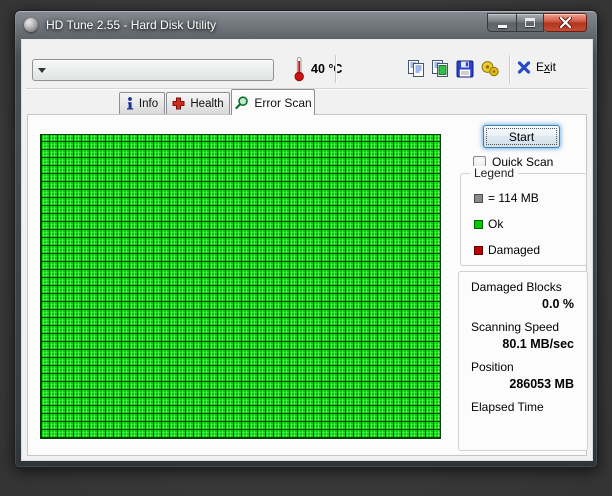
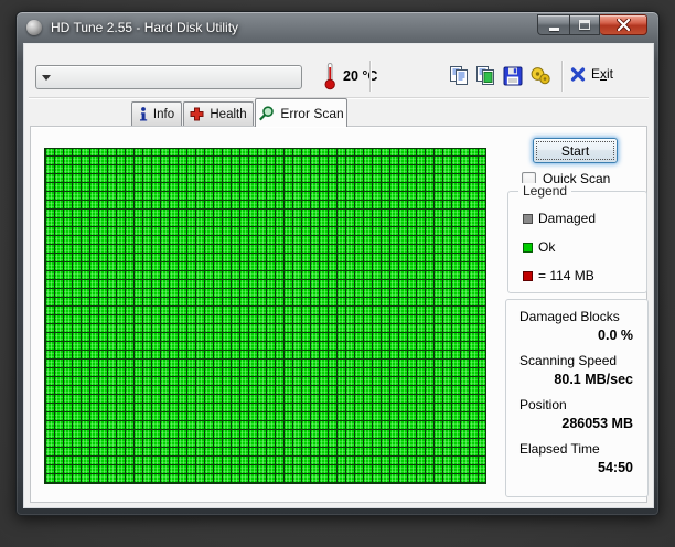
  HD Tune 2.55 - Hard Disk Utility
- 40 °C
+ 20 °C
  Exit
  Info
  Health
  Error Scan
  Start
  Quick Scan
  Legend
- = 114 MB
+ Damaged
  Ok
- Damaged
+ = 114 MB
  Damaged Blocks
  0.0 %
  Scanning Speed
  80.1 MB/sec
  Position
  286053 MB
  Elapsed Time
+ 54:50
